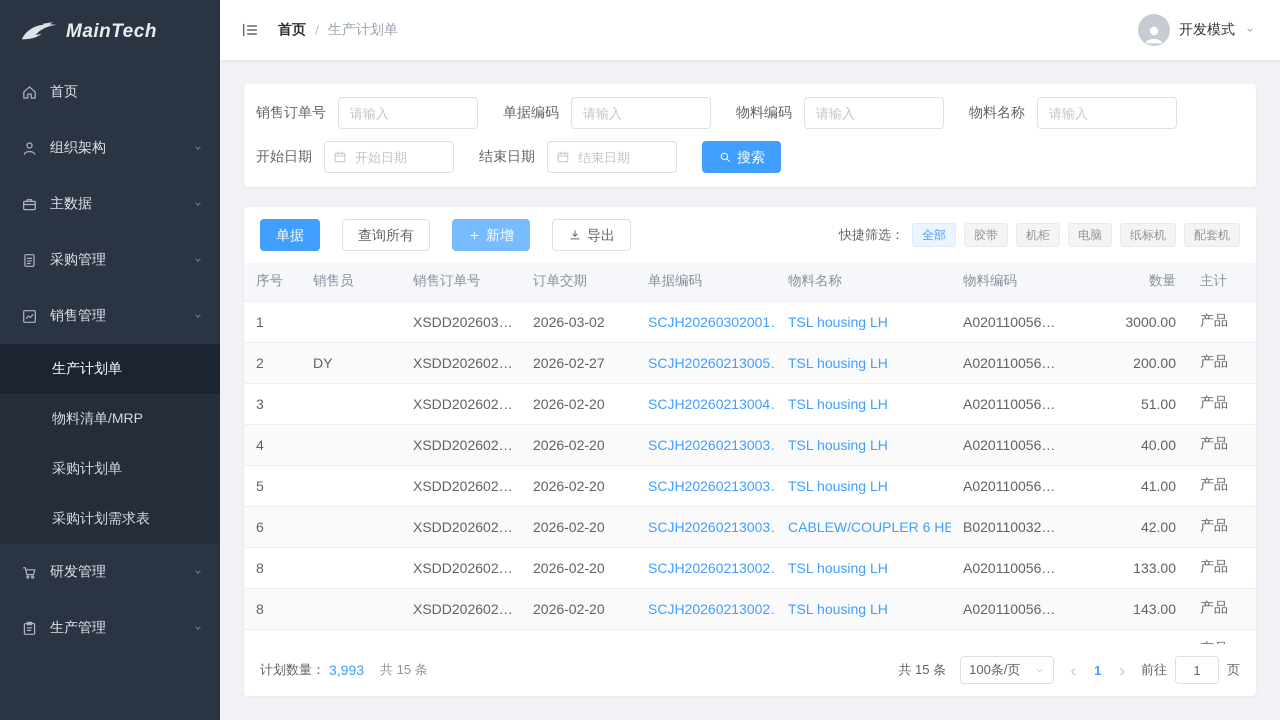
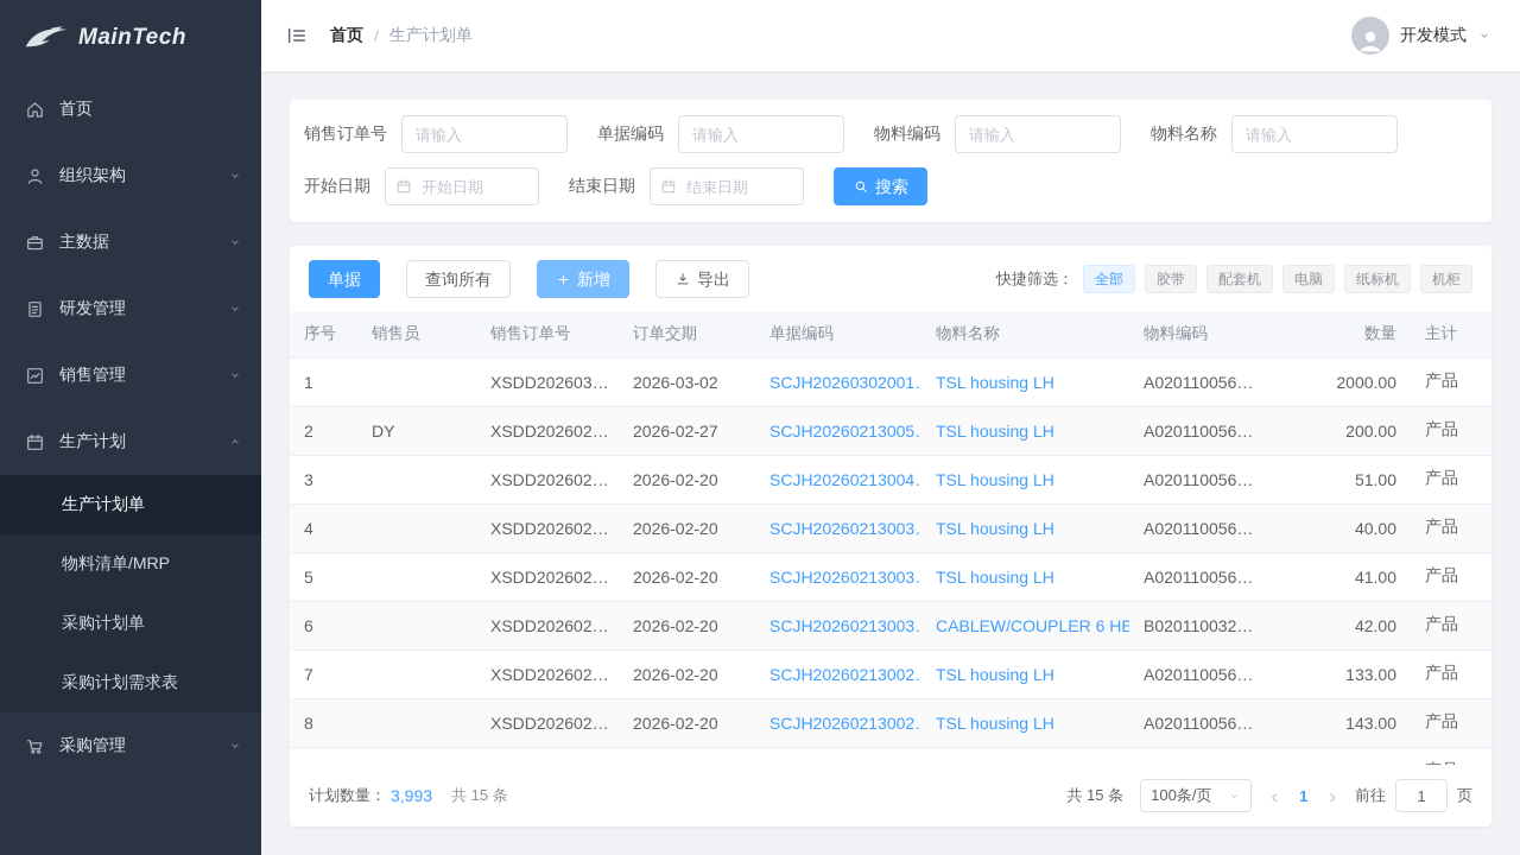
  MainTech
  首页
  组织架构
  主数据
- 采购管理
+ 研发管理
  销售管理
+ 生产计划
  生产计划单
  物料清单/MRP
  采购计划单
  采购计划需求表
- 研发管理
+ 采购管理
- 生产管理
  首页
  /
  生产计划单
  开发模式
  销售订单号
  请输入
  单据编码
  请输入
  物料编码
  请输入
  物料名称
  请输入
  开始日期
  开始日期
  结束日期
  结束日期
  搜索
  单据
  查询所有
  新增
  导出
  快捷筛选：
  全部
  胶带
- 机柜
+ 配套机
  电脑
  纸标机
- 配套机
+ 机柜
  序号	销售员	销售订单号	订单交期	单据编码	物料名称	物料编码	数量	主计
- 1		XSDD202603…	2026-03-02	SCJH20260302001	TSL housing LH	A020110056…	3000.00	产品
+ 1		XSDD202603…	2026-03-02	SCJH20260302001	TSL housing LH	A020110056…	2000.00	产品
  2	DY	XSDD202602…	2026-02-27	SCJH20260213005	TSL housing LH	A020110056…	200.00	产品
  3		XSDD202602…	2026-02-20	SCJH20260213004	TSL housing LH	A020110056…	51.00	产品
  4		XSDD202602…	2026-02-20	SCJH20260213003	TSL housing LH	A020110056…	40.00	产品
  5		XSDD202602…	2026-02-20	SCJH20260213003	TSL housing LH	A020110056…	41.00	产品
  6		XSDD202602…	2026-02-20	SCJH20260213003	CABLEW/COUPLER 6 HE	B020110032…	42.00	产品
- 8		XSDD202602…	2026-02-20	SCJH20260213002	TSL housing LH	A020110056…	133.00	产品
+ 7		XSDD202602…	2026-02-20	SCJH20260213002	TSL housing LH	A020110056…	133.00	产品
  8		XSDD202602…	2026-02-20	SCJH20260213002	TSL housing LH	A020110056…	143.00	产品
  计划数量：
  3,993
  共 15 条
  共 15 条
  100条/页
  ‹
  1
  ›
  前往
  1
  页
